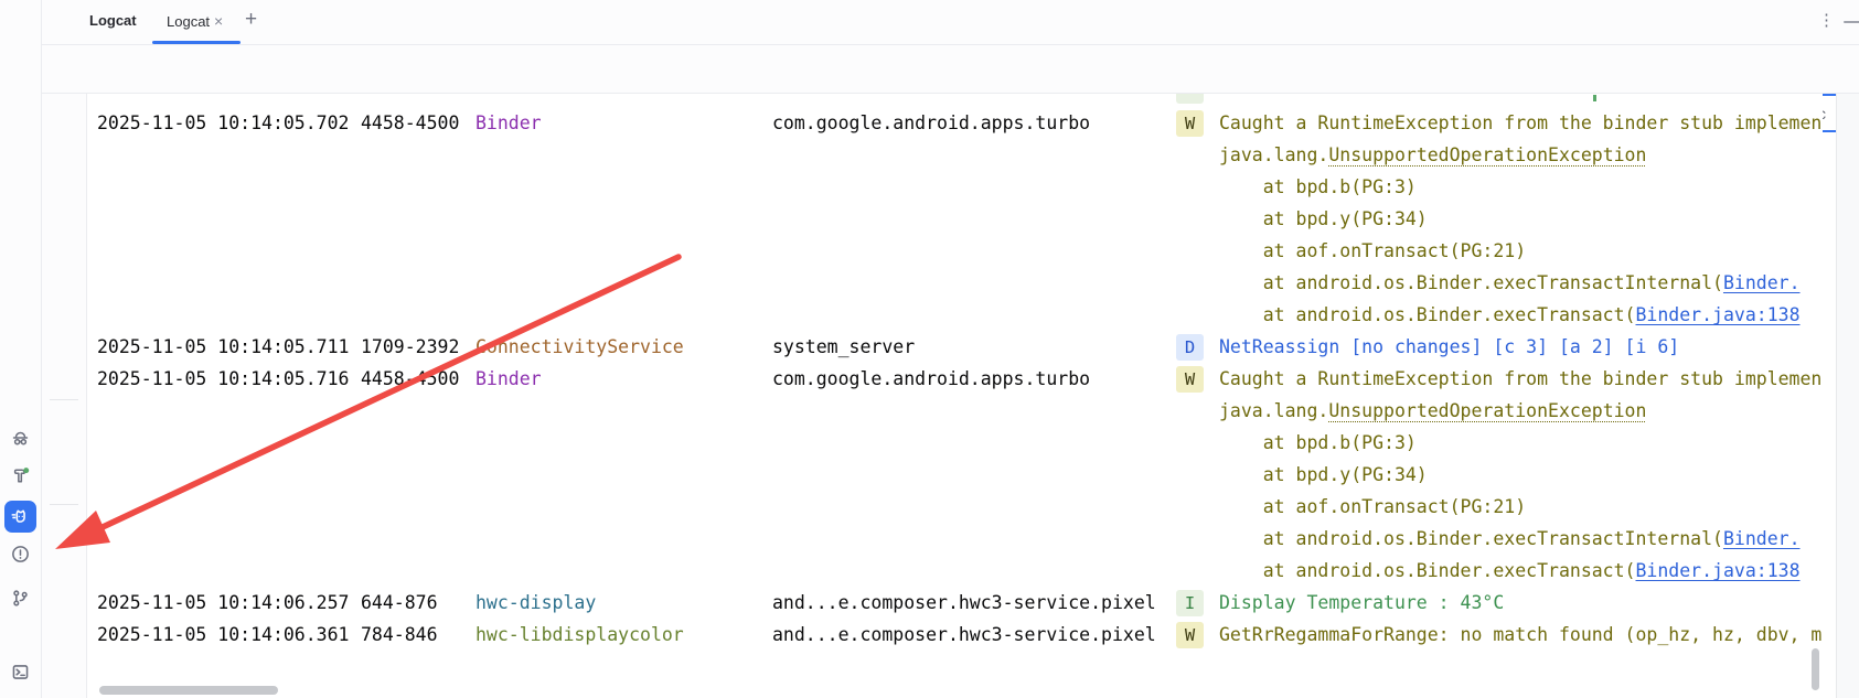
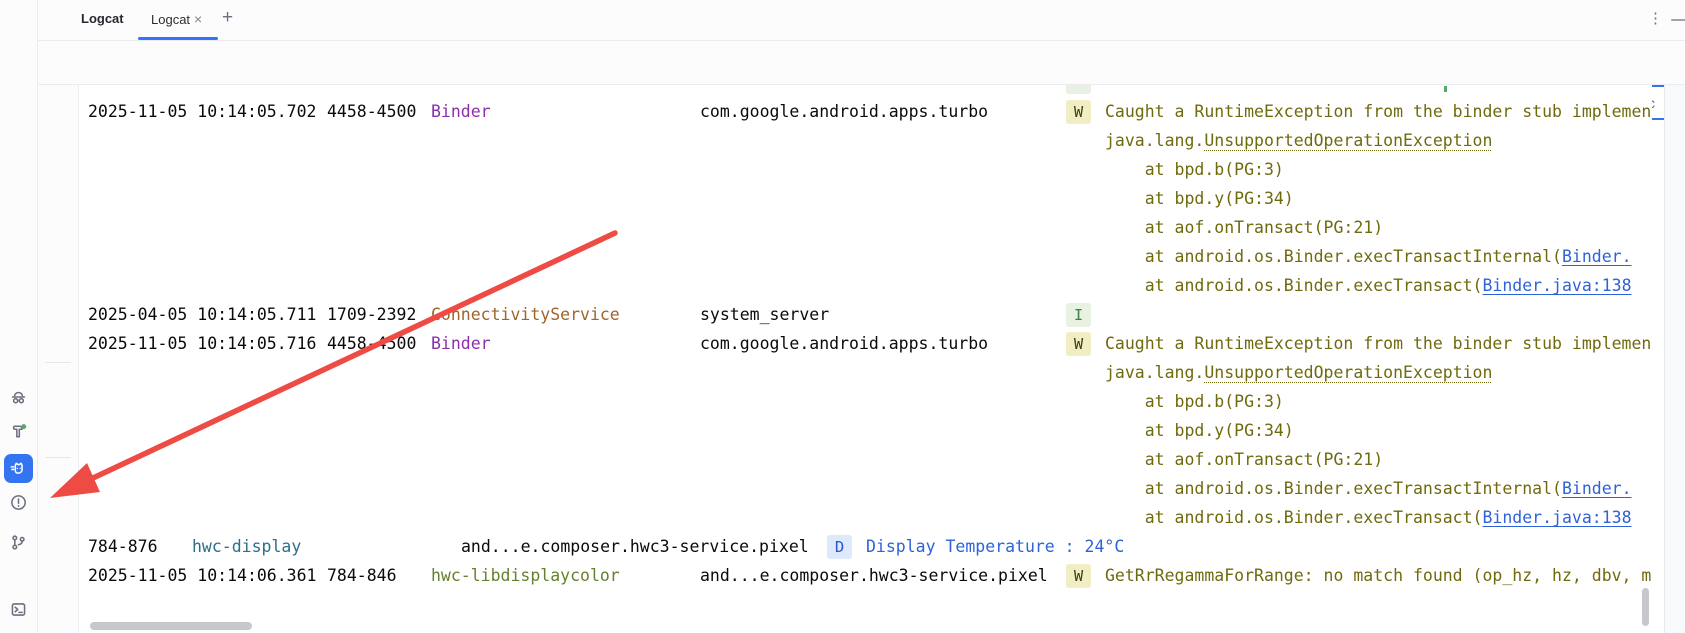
  Logcat
  Logcat
  ×
  +
  ⋮
  2025-11-05 10:14:05.702
  4458-4500
  Binder
  com.google.android.apps.turbo
  W
  Caught a RuntimeException from the binder stub implemen
  java.lang.UnsupportedOperationException
  at bpd.b(PG:3)
  at bpd.y(PG:34)
  at aof.onTransact(PG:21)
  at android.os.Binder.execTransactInternal(Binder.
  at android.os.Binder.execTransact(Binder.java:138
- 2025-11-05 10:14:05.711
+ 2025-04-05 10:14:05.711
  1709-2392
  nnectivityService
  system_server
- D
+ I
- NetReassign [no changes] [c 3] [a 2] [i 6]
  2025-11-05 10:14:05.716
  4458-500
  Binder
  com.google.android.apps.turbo
  W
  Caught a RuntimeException from the binder stub implemen
  java.lang.UnsupportedOperationException
  at bpd.b(PG:3)
  at bpd.y(PG:34)
  at aof.onTransact(PG:21)
  at android.os.Binder.execTransactInternal(Binder.
  at android.os.Binder.execTransact(Binder.java:138
- 2025-11-05 10:14:06.257
- 644-876
+ 784-876
  hwc-display
  and...e.composer.hwc3-service.pixel
- I
+ D
- Display Temperature : 43°C
+ Display Temperature : 24°C
  2025-11-05 10:14:06.361
  784-846
  hwc-libdisplaycolor
  and...e.composer.hwc3-service.pixel
  W
  GetRrRegammaForRange: no match found (op_hz, hz, dbv, m
